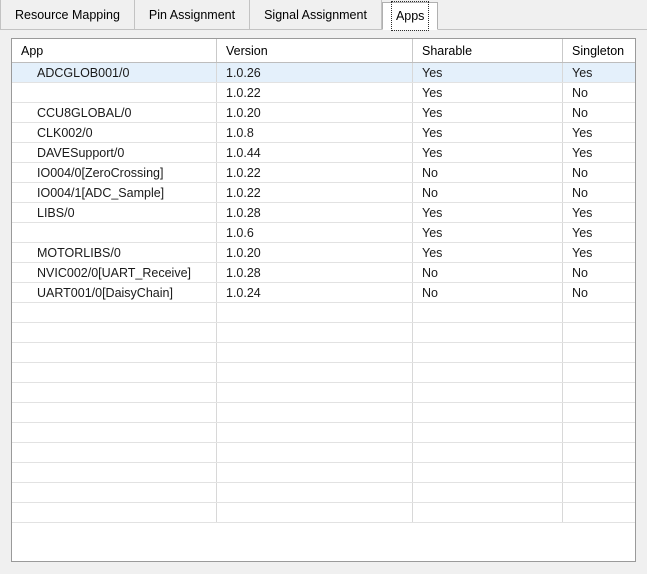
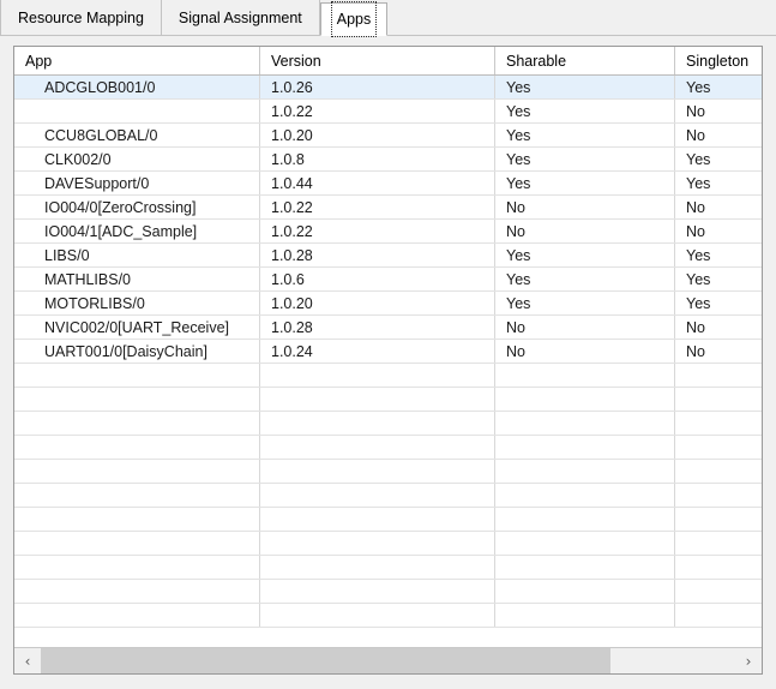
  Resource Mapping
- Pin Assignment
  Signal Assignment
  Apps
  App
  Version
  Sharable
  Singleton
  ADCGLOB001/0
  1.0.26
  Yes
  Yes
  1.0.22
  Yes
  No
  CCU8GLOBAL/0
  1.0.20
  Yes
  No
  CLK002/0
  1.0.8
  Yes
  Yes
  DAVESupport/0
  1.0.44
  Yes
  Yes
  IO004/0[ZeroCrossing]
  1.0.22
  No
  No
  IO004/1[ADC_Sample]
  1.0.22
  No
  No
  LIBS/0
  1.0.28
  Yes
  Yes
+ MATHLIBS/0
  1.0.6
  Yes
  Yes
  MOTORLIBS/0
  1.0.20
  Yes
  Yes
  NVIC002/0[UART_Receive]
  1.0.28
  No
  No
  UART001/0[DaisyChain]
  1.0.24
  No
  No
+ ‹
+ ›
